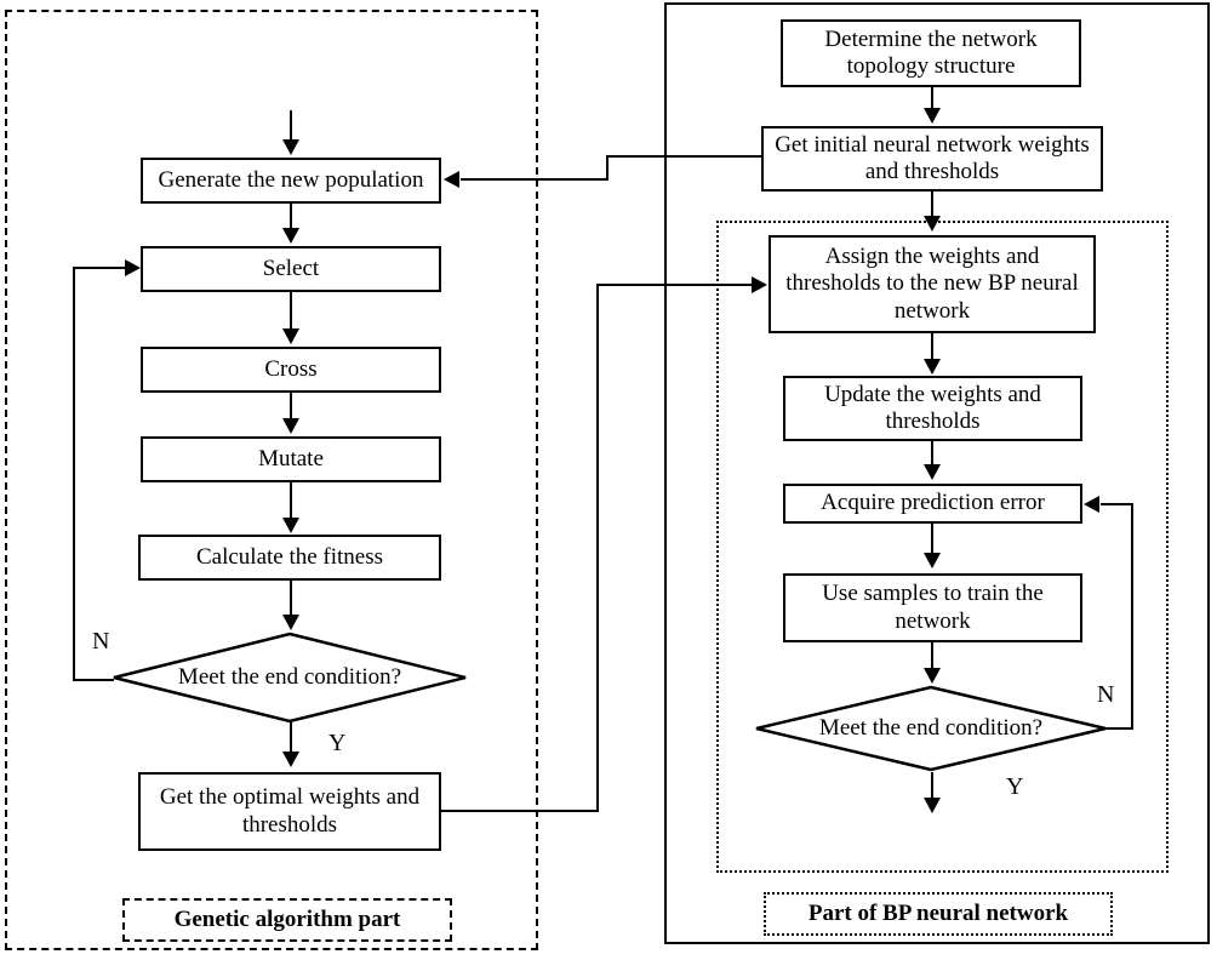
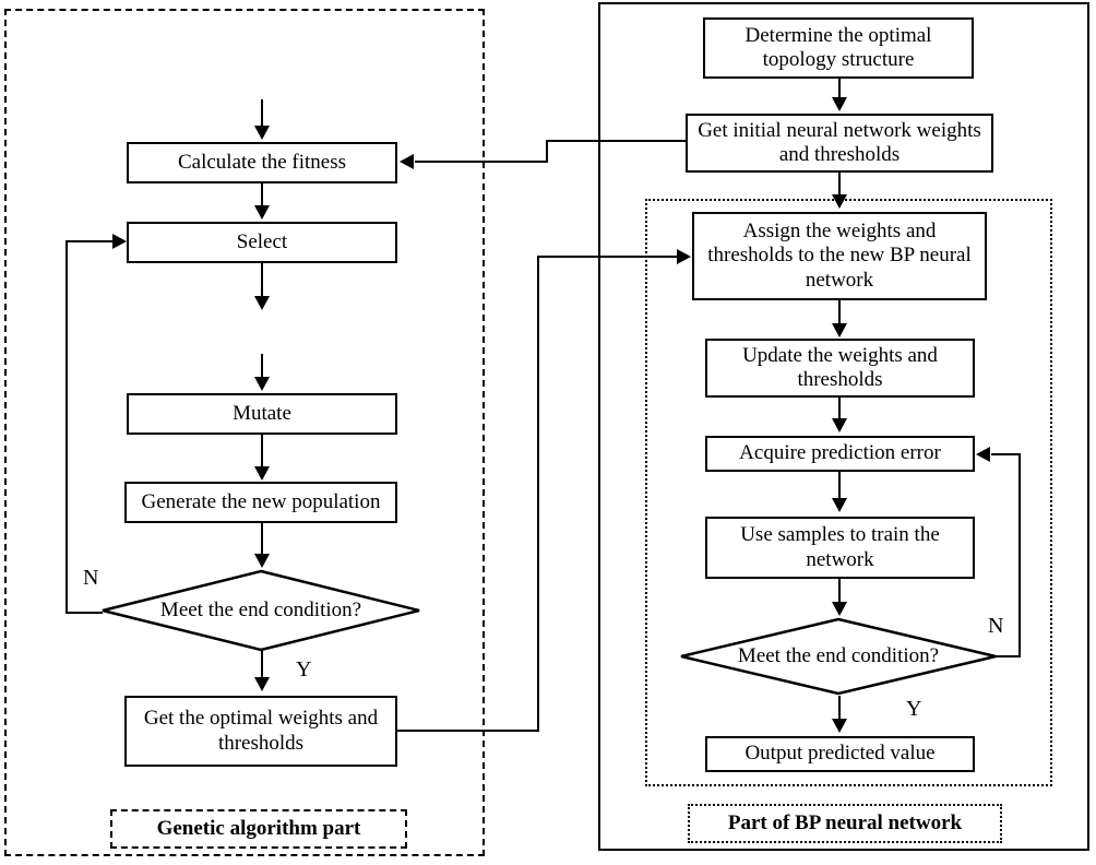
- Generate the new population
+ Calculate the fitness
  Select
- Cross
  Mutate
- Calculate the fitness
+ Generate the new population
  Meet the end condition?
  Get the optimal weights and thresholds
  N
  Y
  Genetic algorithm part
- Determine the network topology structure
+ Determine the optimal topology structure
  Get initial neural network weights and thresholds
  Assign the weights and thresholds to the new BP neural network
  Update the weights and thresholds
  Acquire prediction error
  Use samples to train the network
  Meet the end condition?
+ Output predicted value
  N
  Y
  Part of BP neural network
